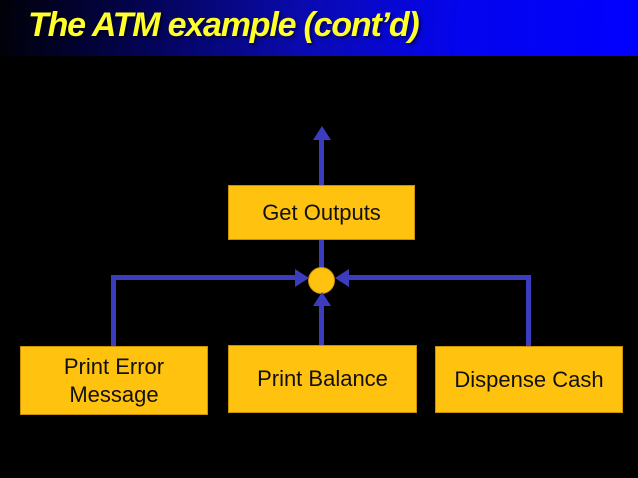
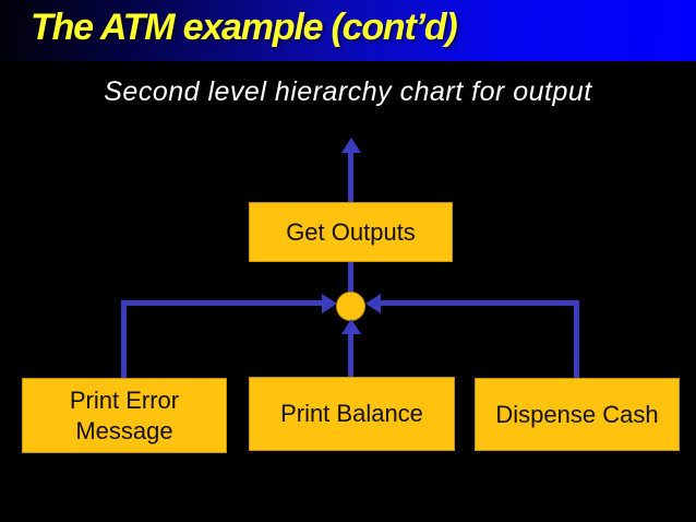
  The ATM example (cont’d)
+ Second level hierarchy chart for output
  Get Outputs
  Print Error Message
  Print Balance
  Dispense Cash
